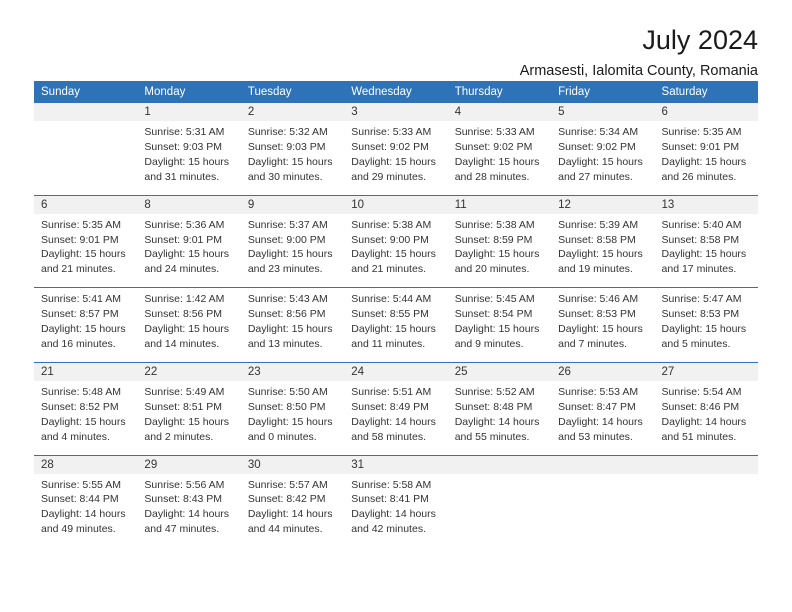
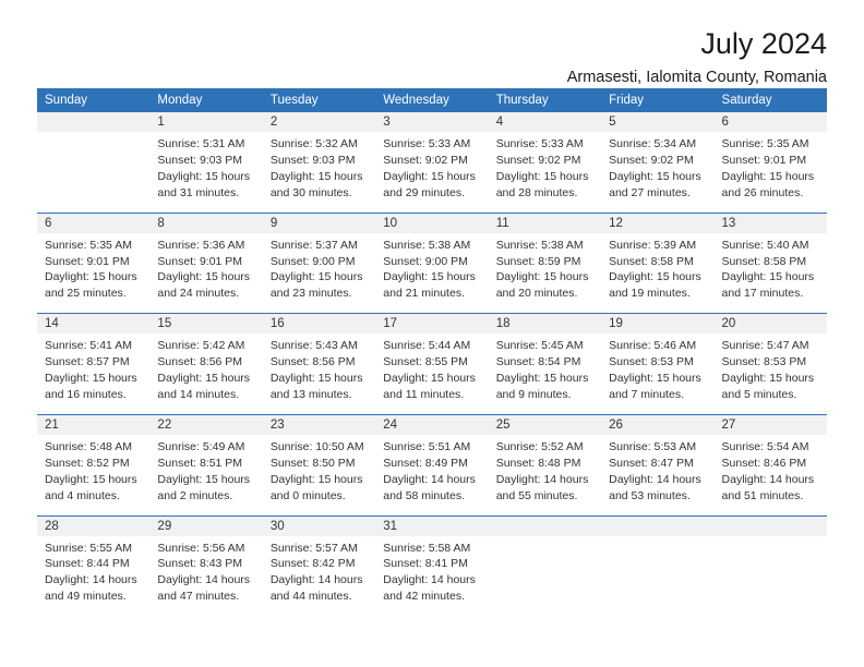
  July 2024
  Armasesti, Ialomita County, Romania
  Sunday	Monday	Tuesday	Wednesday	Thursday	Friday	Saturday
  	1	2	3	4	5	6
  	Sunrise: 5:31 AMSunset: 9:03 PMDaylight: 15 hoursand 31 minutes.	Sunrise: 5:32 AMSunset: 9:03 PMDaylight: 15 hoursand 30 minutes.	Sunrise: 5:33 AMSunset: 9:02 PMDaylight: 15 hoursand 29 minutes.	Sunrise: 5:33 AMSunset: 9:02 PMDaylight: 15 hoursand 28 minutes.	Sunrise: 5:34 AMSunset: 9:02 PMDaylight: 15 hoursand 27 minutes.	Sunrise: 5:35 AMSunset: 9:01 PMDaylight: 15 hoursand 26 minutes.
  6	8	9	10	11	12	13
- Sunrise: 5:35 AMSunset: 9:01 PMDaylight: 15 hoursand 21 minutes.	Sunrise: 5:36 AMSunset: 9:01 PMDaylight: 15 hoursand 24 minutes.	Sunrise: 5:37 AMSunset: 9:00 PMDaylight: 15 hoursand 23 minutes.	Sunrise: 5:38 AMSunset: 9:00 PMDaylight: 15 hoursand 21 minutes.	Sunrise: 5:38 AMSunset: 8:59 PMDaylight: 15 hoursand 20 minutes.	Sunrise: 5:39 AMSunset: 8:58 PMDaylight: 15 hoursand 19 minutes.	Sunrise: 5:40 AMSunset: 8:58 PMDaylight: 15 hoursand 17 minutes.
+ Sunrise: 5:35 AMSunset: 9:01 PMDaylight: 15 hoursand 25 minutes.	Sunrise: 5:36 AMSunset: 9:01 PMDaylight: 15 hoursand 24 minutes.	Sunrise: 5:37 AMSunset: 9:00 PMDaylight: 15 hoursand 23 minutes.	Sunrise: 5:38 AMSunset: 9:00 PMDaylight: 15 hoursand 21 minutes.	Sunrise: 5:38 AMSunset: 8:59 PMDaylight: 15 hoursand 20 minutes.	Sunrise: 5:39 AMSunset: 8:58 PMDaylight: 15 hoursand 19 minutes.	Sunrise: 5:40 AMSunset: 8:58 PMDaylight: 15 hoursand 17 minutes.
+ 14	15	16	17	18	19	20
- Sunrise: 5:41 AMSunset: 8:57 PMDaylight: 15 hoursand 16 minutes.	Sunrise: 1:42 AMSunset: 8:56 PMDaylight: 15 hoursand 14 minutes.	Sunrise: 5:43 AMSunset: 8:56 PMDaylight: 15 hoursand 13 minutes.	Sunrise: 5:44 AMSunset: 8:55 PMDaylight: 15 hoursand 11 minutes.	Sunrise: 5:45 AMSunset: 8:54 PMDaylight: 15 hoursand 9 minutes.	Sunrise: 5:46 AMSunset: 8:53 PMDaylight: 15 hoursand 7 minutes.	Sunrise: 5:47 AMSunset: 8:53 PMDaylight: 15 hoursand 5 minutes.
+ Sunrise: 5:41 AMSunset: 8:57 PMDaylight: 15 hoursand 16 minutes.	Sunrise: 5:42 AMSunset: 8:56 PMDaylight: 15 hoursand 14 minutes.	Sunrise: 5:43 AMSunset: 8:56 PMDaylight: 15 hoursand 13 minutes.	Sunrise: 5:44 AMSunset: 8:55 PMDaylight: 15 hoursand 11 minutes.	Sunrise: 5:45 AMSunset: 8:54 PMDaylight: 15 hoursand 9 minutes.	Sunrise: 5:46 AMSunset: 8:53 PMDaylight: 15 hoursand 7 minutes.	Sunrise: 5:47 AMSunset: 8:53 PMDaylight: 15 hoursand 5 minutes.
  21	22	23	24	25	26	27
- Sunrise: 5:48 AMSunset: 8:52 PMDaylight: 15 hoursand 4 minutes.	Sunrise: 5:49 AMSunset: 8:51 PMDaylight: 15 hoursand 2 minutes.	Sunrise: 5:50 AMSunset: 8:50 PMDaylight: 15 hoursand 0 minutes.	Sunrise: 5:51 AMSunset: 8:49 PMDaylight: 14 hoursand 58 minutes.	Sunrise: 5:52 AMSunset: 8:48 PMDaylight: 14 hoursand 55 minutes.	Sunrise: 5:53 AMSunset: 8:47 PMDaylight: 14 hoursand 53 minutes.	Sunrise: 5:54 AMSunset: 8:46 PMDaylight: 14 hoursand 51 minutes.
+ Sunrise: 5:48 AMSunset: 8:52 PMDaylight: 15 hoursand 4 minutes.	Sunrise: 5:49 AMSunset: 8:51 PMDaylight: 15 hoursand 2 minutes.	Sunrise: 10:50 AMSunset: 8:50 PMDaylight: 15 hoursand 0 minutes.	Sunrise: 5:51 AMSunset: 8:49 PMDaylight: 14 hoursand 58 minutes.	Sunrise: 5:52 AMSunset: 8:48 PMDaylight: 14 hoursand 55 minutes.	Sunrise: 5:53 AMSunset: 8:47 PMDaylight: 14 hoursand 53 minutes.	Sunrise: 5:54 AMSunset: 8:46 PMDaylight: 14 hoursand 51 minutes.
  28	29	30	31
  Sunrise: 5:55 AMSunset: 8:44 PMDaylight: 14 hoursand 49 minutes.	Sunrise: 5:56 AMSunset: 8:43 PMDaylight: 14 hoursand 47 minutes.	Sunrise: 5:57 AMSunset: 8:42 PMDaylight: 14 hoursand 44 minutes.	Sunrise: 5:58 AMSunset: 8:41 PMDaylight: 14 hoursand 42 minutes.
